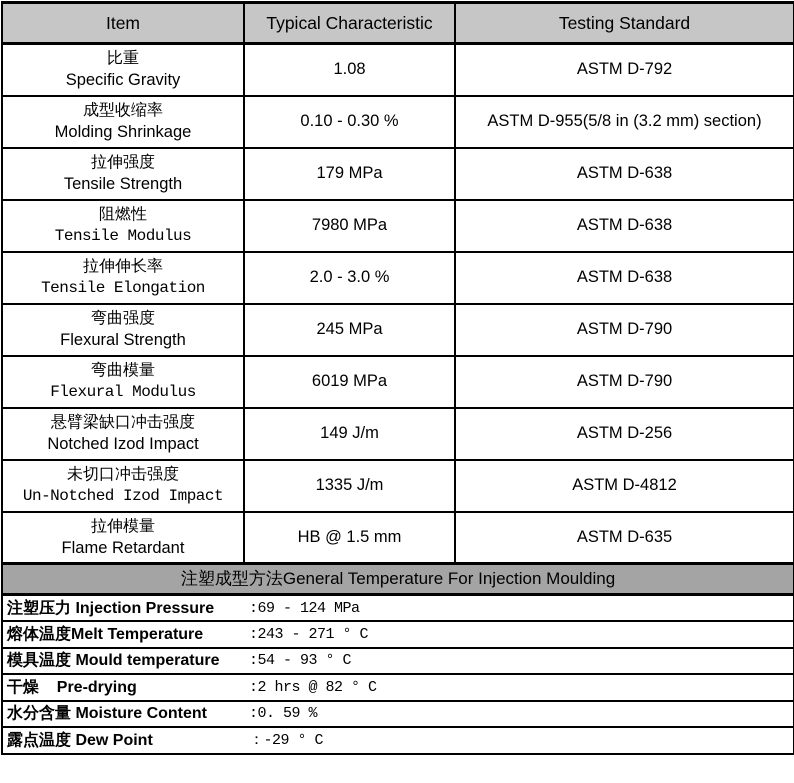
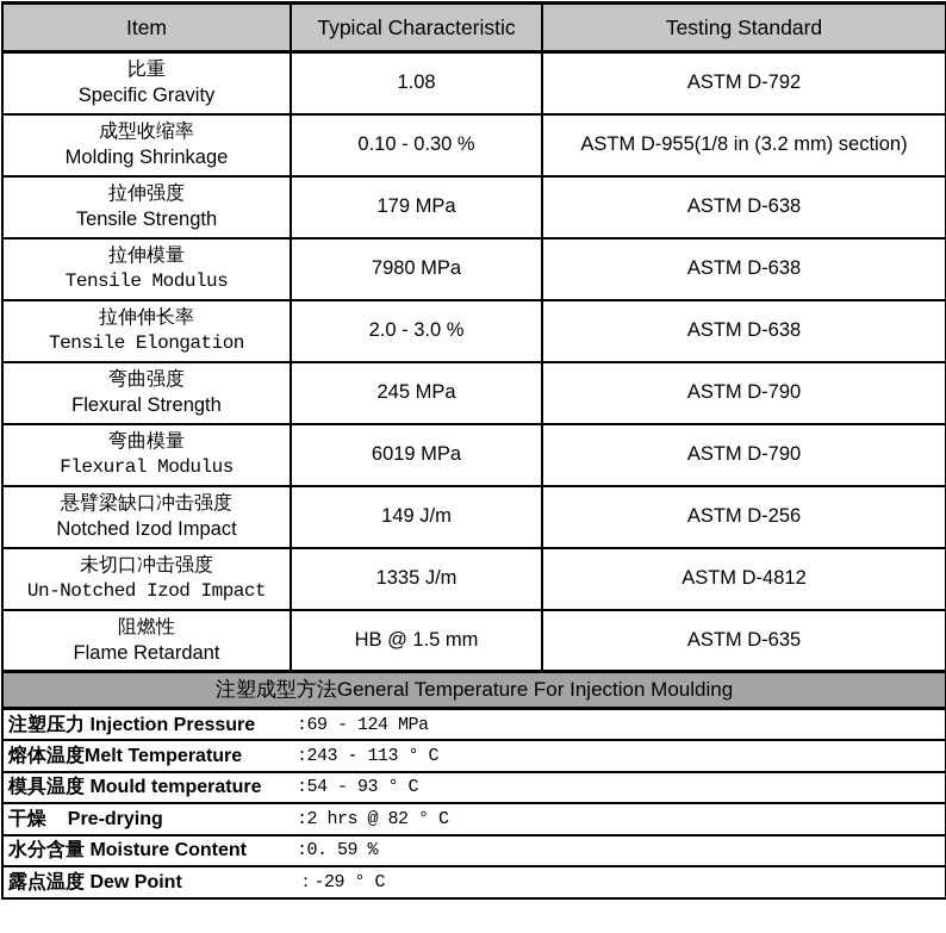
  Item	Typical Characteristic	Testing Standard
  比重 Specific Gravity	1.08	ASTM D-792
- 成型收缩率 Molding Shrinkage	0.10 - 0.30 %	ASTM D-955(5/8 in (3.2 mm) section)
+ 成型收缩率 Molding Shrinkage	0.10 - 0.30 %	ASTM D-955(1/8 in (3.2 mm) section)
  拉伸强度 Tensile Strength	179 MPa	ASTM D-638
- 阻燃性 Tensile Modulus	7980 MPa	ASTM D-638
+ 拉伸模量 Tensile Modulus	7980 MPa	ASTM D-638
  拉伸伸长率 Tensile Elongation	2.0 - 3.0 %	ASTM D-638
  弯曲强度 Flexural Strength	245 MPa	ASTM D-790
  弯曲模量 Flexural Modulus	6019 MPa	ASTM D-790
  悬臂梁缺口冲击强度 Notched Izod Impact	149 J/m	ASTM D-256
  未切口冲击强度 Un-Notched Izod Impact	1335 J/m	ASTM D-4812
- 拉伸模量 Flame Retardant	HB @ 1.5 mm	ASTM D-635
+ 阻燃性 Flame Retardant	HB @ 1.5 mm	ASTM D-635
  注塑成型方法General Temperature For Injection Moulding
  注塑压力 Injection Pressure :69 - 124 MPa
- 熔体温度Melt Temperature :243 - 271 ° C
+ 熔体温度Melt Temperature :243 - 113 ° C
  模具温度 Mould temperature :54 - 93 ° C
  干燥 Pre-drying :2 hrs @ 82 ° C
  水分含量 Moisture Content :0. 59 %
  露点温度 Dew Point ：-29 ° C
